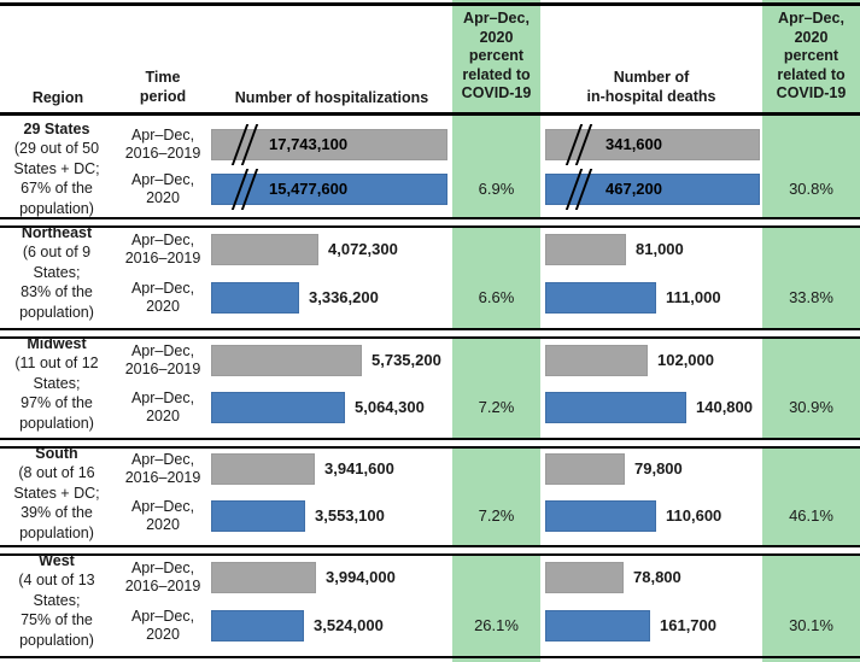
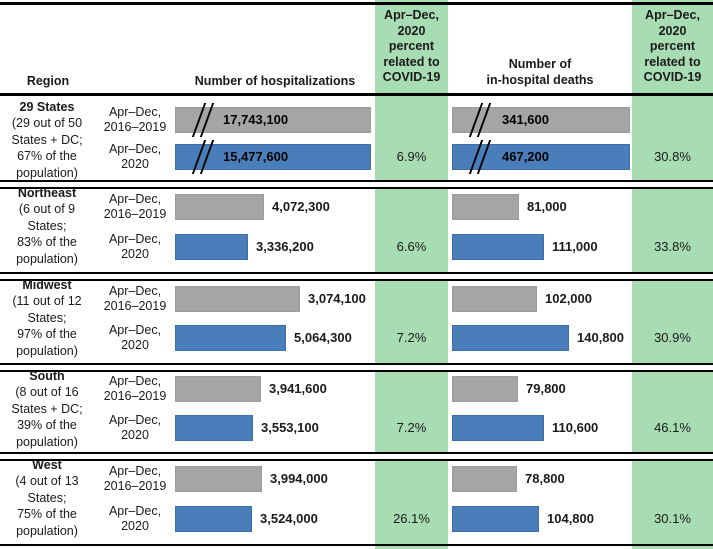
  Region
- Time
- period
  Number of hospitalizations
  Apr–Dec,
  2020
  percent
  related to
  COVID-19
  Number of
  in-hospital deaths
  Apr–Dec,
  2020
  percent
  related to
  COVID-19
  29 States
  (29 out of 50
  States + DC;
  67% of the
  population)
  Apr–Dec,
  2016–2019
  17,743,100
  341,600
  Apr–Dec,
  2020
  15,477,600
  467,200
  6.9%
  30.8%
  Northeast
  (6 out of 9
  States;
  83% of the
  population)
  Apr–Dec,
  2016–2019
  4,072,300
  81,000
  Apr–Dec,
  2020
  3,336,200
  111,000
  6.6%
  33.8%
  Midwest
  (11 out of 12
  States;
  97% of the
  population)
  Apr–Dec,
  2016–2019
- 5,735,200
+ 3,074,100
  102,000
  Apr–Dec,
  2020
  5,064,300
  140,800
  7.2%
  30.9%
  South
  (8 out of 16
  States + DC;
  39% of the
  population)
  Apr–Dec,
  2016–2019
  3,941,600
  79,800
  Apr–Dec,
  2020
  3,553,100
  110,600
  7.2%
  46.1%
  West
  (4 out of 13
  States;
  75% of the
  population)
  Apr–Dec,
  2016–2019
  3,994,000
  78,800
  Apr–Dec,
  2020
  3,524,000
- 161,700
+ 104,800
  26.1%
  30.1%
